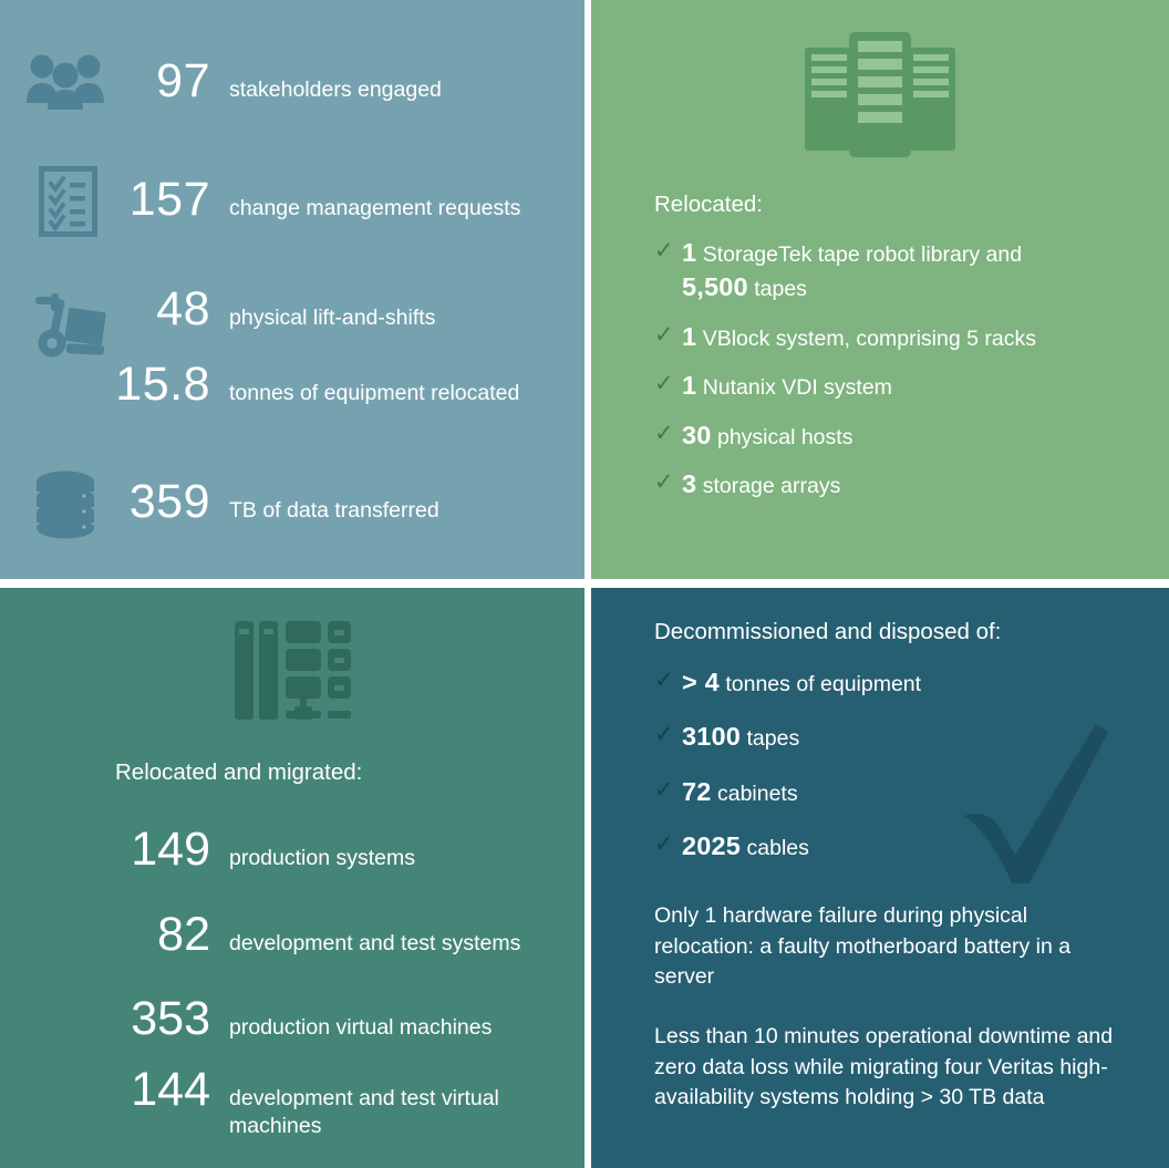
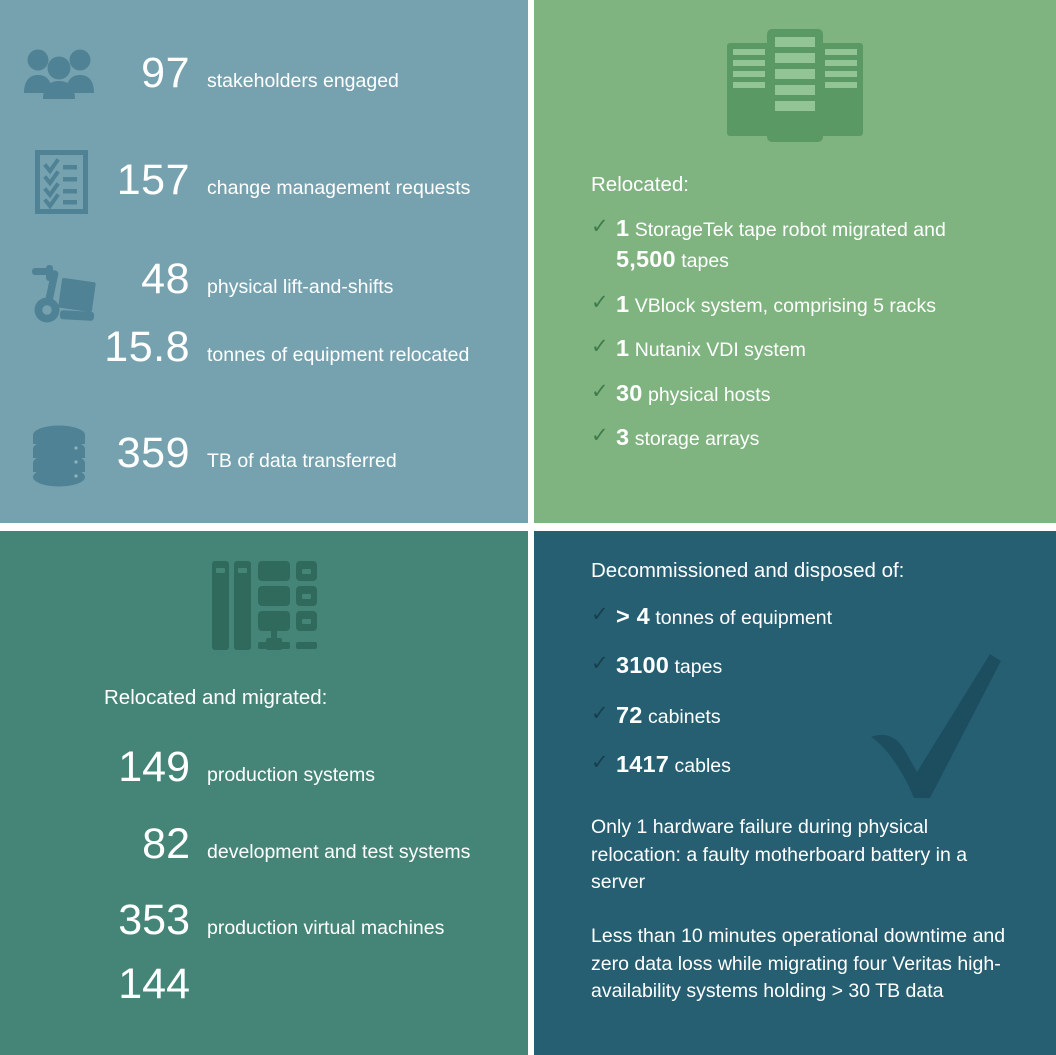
  97
  stakeholders engaged
  157
  change management requests
  48
  physical lift-and-shifts
  15.8
  tonnes of equipment relocated
  359
  TB of data transferred
  Relocated:
  ✓
- 1 StorageTek tape robot library and
+ 1 StorageTek tape robot migrated and
  5,500 tapes
  ✓
  1 VBlock system, comprising 5 racks
  ✓
  1 Nutanix VDI system
  ✓
  30 physical hosts
  ✓
  3 storage arrays
  Relocated and migrated:
  149
  production systems
  82
  development and test systems
  353
  production virtual machines
  144
- development and test virtual machines
  Decommissioned and disposed of:
  ✓
  > 4 tonnes of equipment
  ✓
  3100 tapes
  ✓
  72 cabinets
  ✓
- 2025 cables
+ 1417 cables
  Only 1 hardware failure during physical relocation: a faulty motherboard battery in a server
  Less than 10 minutes operational downtime and zero data loss while migrating four Veritas high-availability systems holding > 30 TB data
